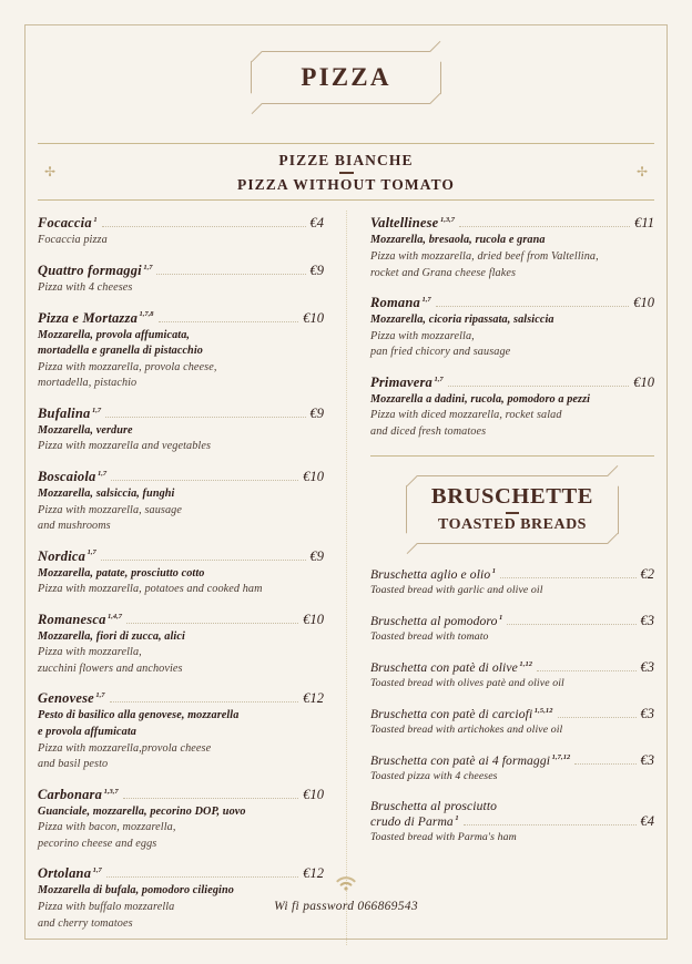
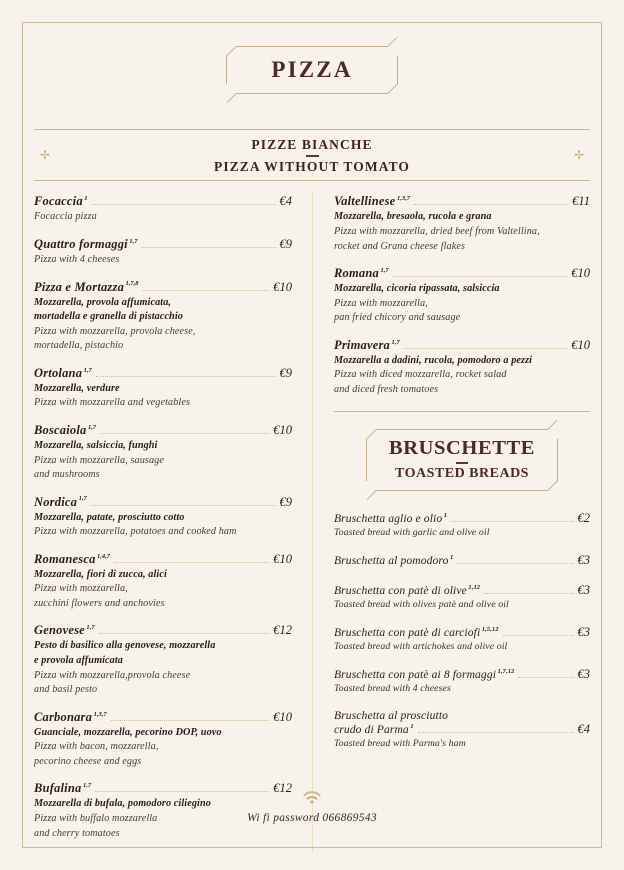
  PIZZA
  ✢
  ✢
  PIZZE BIANCHE
  PIZZA WITHOUT TOMATO
  Focaccia
  €4
  Focaccia pizza
  Quattro formaggi
  €9
  Pizza with 4 cheeses
  Pizza e Mortazza
  €10
  Mozzarella, provola affumicata,
  mortadella e granella di pistacchio
  Pizza with mozzarella, provola cheese,
  mortadella, pistachio
- Bufalina
+ Ortolana
  €9
  Mozzarella, verdure
  Pizza with mozzarella and vegetables
  Boscaiola
  €10
  Mozzarella, salsiccia, funghi
  Pizza with mozzarella, sausage
  and mushrooms
  Nordica
  €9
  Mozzarella, patate, prosciutto cotto
  Pizza with mozzarella, potatoes and cooked ham
  €10
  Mozzarella, fiori di zucca, alici
  Pizza with mozzarella,
  zucchini flowers and anchovies
  Genovese
  €12
  Pesto di basilico alla genovese, mozzarella
  e provola affumicata
  Pizza with mozzarella,provola cheese
  and basil pesto
  €10
  Guanciale, mozzarella, pecorino DOP, uovo
  Pizza with bacon, mozzarella,
  pecorino cheese and eggs
- Ortolana
+ Bufalina
  €12
  Mozzarella di bufala, pomodoro ciliegino
  Pizza with buffalo mozzarella
  and cherry tomatoes
  Valtellinese
  €11
  Mozzarella, bresaola, rucola e grana
  Pizza with mozzarella, dried beef from Valtellina,
  rocket and Grana cheese flakes
  €10
  Mozzarella, cicoria ripassata, salsiccia
  Pizza with mozzarella,
  pan fried chicory and sausage
  Primavera
  €10
  Mozzarella a dadini, rucola, pomodoro a pezzi
  Pizza with diced mozzarella, rocket salad
  and diced fresh tomatoes
  BRUSCHETTE
  TOASTED BREADS
  Bruschetta aglio e olio
  €2
  Toasted bread with garlic and olive oil
  Bruschetta al pomodoro
  €3
- Toasted bread with tomato
  Bruschetta con patè di olive
  €3
  Toasted bread with olives patè and olive oil
  Bruschetta con patè di carciofi
  €3
  Toasted bread with artichokes and olive oil
- Bruschetta con patè ai 4 formaggi
+ Bruschetta con patè ai 8 formaggi
  €3
- Toasted pizza with 4 cheeses
+ Toasted bread with 4 cheeses
  Bruschetta al prosciutto
  crudo di Parma
  €4
  Toasted bread with Parma's ham
  Wi fi password 066869543
